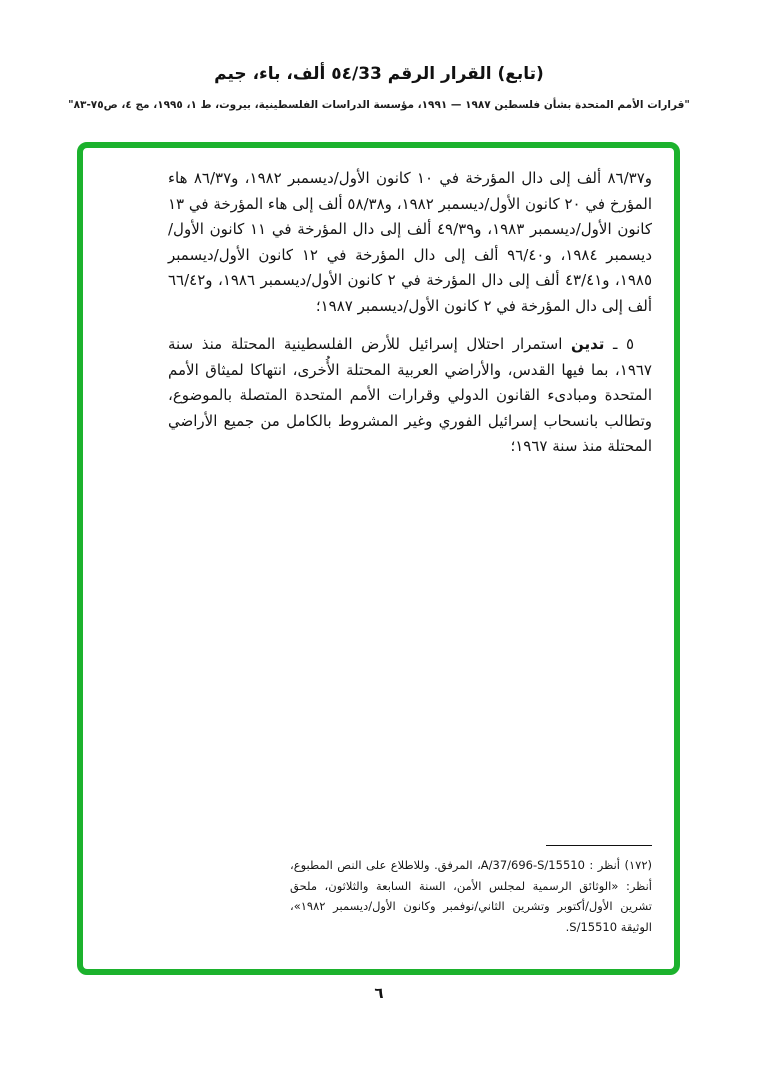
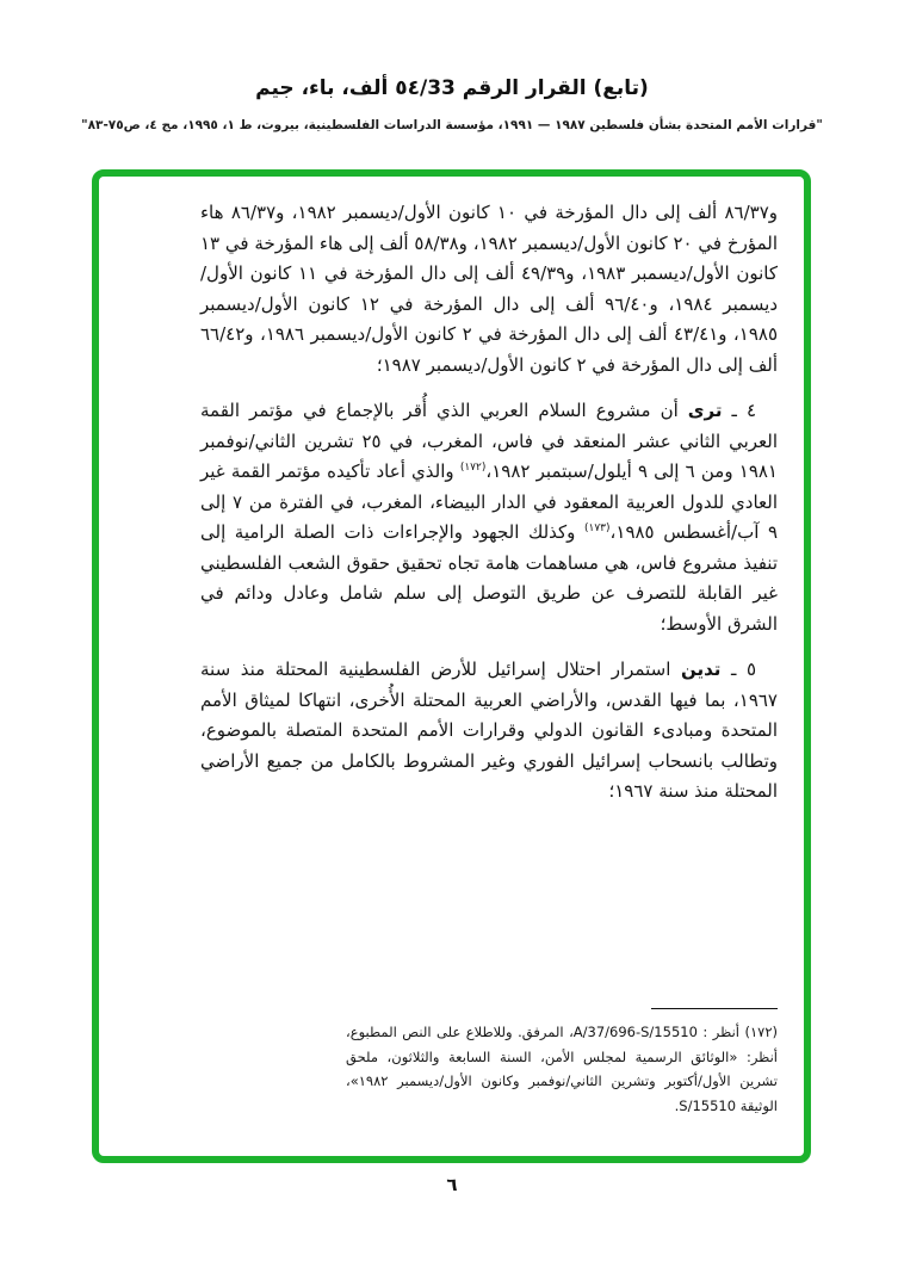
  (تابع) القرار الرقم ٥٤/33 ألف، باء، جيم
  "قرارات الأمم المتحدة بشأن فلسطين ١٩٨٧ — ١٩٩١، مؤسسة الدراسات الفلسطينية، بيروت، ط ١، ١٩٩٥، مج ٤، ص٧٥-٨٣"
  و٨٦/٣٧ ألف إلى دال المؤرخة في ١٠ كانون الأول/ديسمبر ١٩٨٢، و٨٦/٣٧ هاء المؤرخ في ٢٠ كانون الأول/ديسمبر ١٩٨٢، و٥٨/٣٨ ألف إلى هاء المؤرخة في ١٣ كانون الأول/ديسمبر ١٩٨٣، و٤٩/٣٩ ألف إلى دال المؤرخة في ١١ كانون الأول/ديسمبر ١٩٨٤، و٩٦/٤٠ ألف إلى دال المؤرخة في ١٢ كانون الأول/ديسمبر ١٩٨٥، و٤٣/٤١ ألف إلى دال المؤرخة في ٢ كانون الأول/ديسمبر ١٩٨٦، و٦٦/٤٢ ألف إلى دال المؤرخة في ٢ كانون الأول/ديسمبر ١٩٨٧؛
+ ٤ ـ ترى أن مشروع السلام العربي الذي أُقر بالإجماع في مؤتمر القمة العربي الثاني عشر المنعقد في فاس، المغرب، في ٢٥ تشرين الثاني/نوفمبر ١٩٨١ ومن ٦ إلى ٩ أيلول/سبتمبر ١٩٨٢،(١٧٢) والذي أعاد تأكيده مؤتمر القمة غير العادي للدول العربية المعقود في الدار البيضاء، المغرب، في الفترة من ٧ إلى ٩ آب/أغسطس ١٩٨٥،(١٧٣) وكذلك الجهود والإجراءات ذات الصلة الرامية إلى تنفيذ مشروع فاس، هي مساهمات هامة تجاه تحقيق حقوق الشعب الفلسطيني غير القابلة للتصرف عن طريق التوصل إلى سلم شامل وعادل ودائم في الشرق الأوسط؛
  ٥ ـ تدين استمرار احتلال إسرائيل للأرض الفلسطينية المحتلة منذ سنة ١٩٦٧، بما فيها القدس، والأراضي العربية المحتلة الأُخرى، انتهاكا لميثاق الأمم المتحدة ومبادىء القانون الدولي وقرارات الأمم المتحدة المتصلة بالموضوع، وتطالب بانسحاب إسرائيل الفوري وغير المشروط بالكامل من جميع الأراضي المحتلة منذ سنة ١٩٦٧؛
  (١٧٢) أنظر : A/37/696-S/15510، المرفق. وللاطلاع على النص المطبوع، أنظر: «الوثائق الرسمية لمجلس الأمن، السنة السابعة والثلاثون، ملحق تشرين الأول/أكتوبر وتشرين الثاني/نوفمبر وكانون الأول/ديسمبر ١٩٨٢»، الوثيقة S/15510.
  ٦
